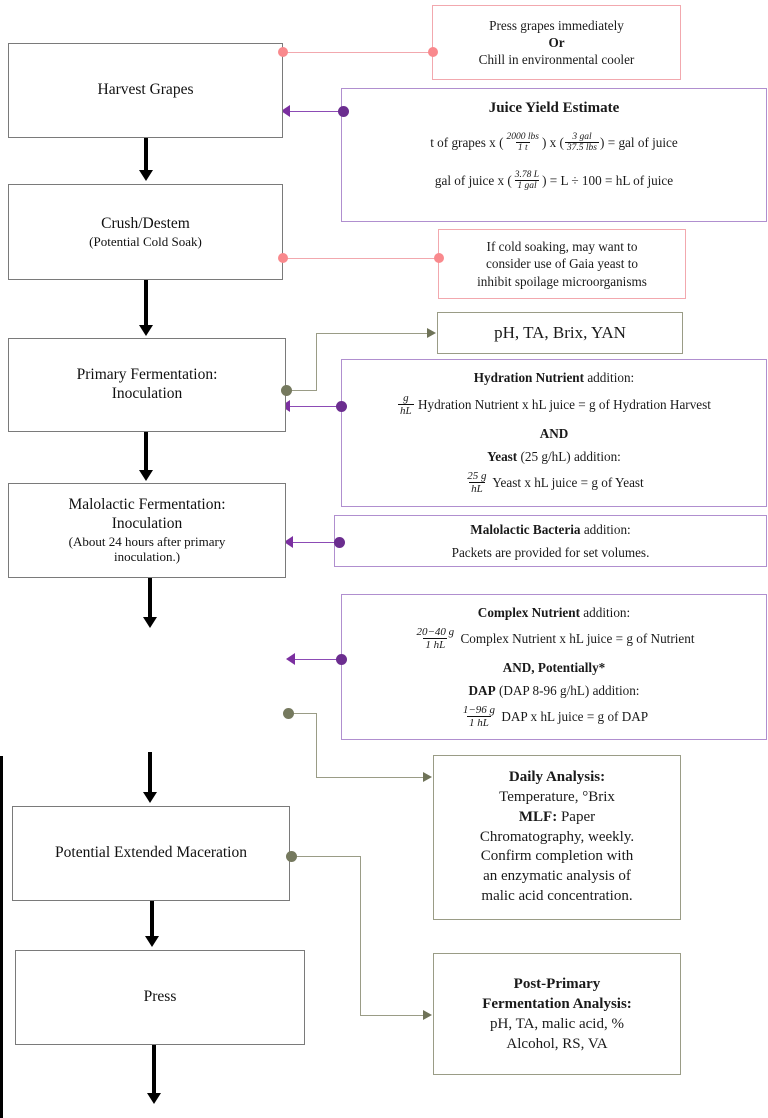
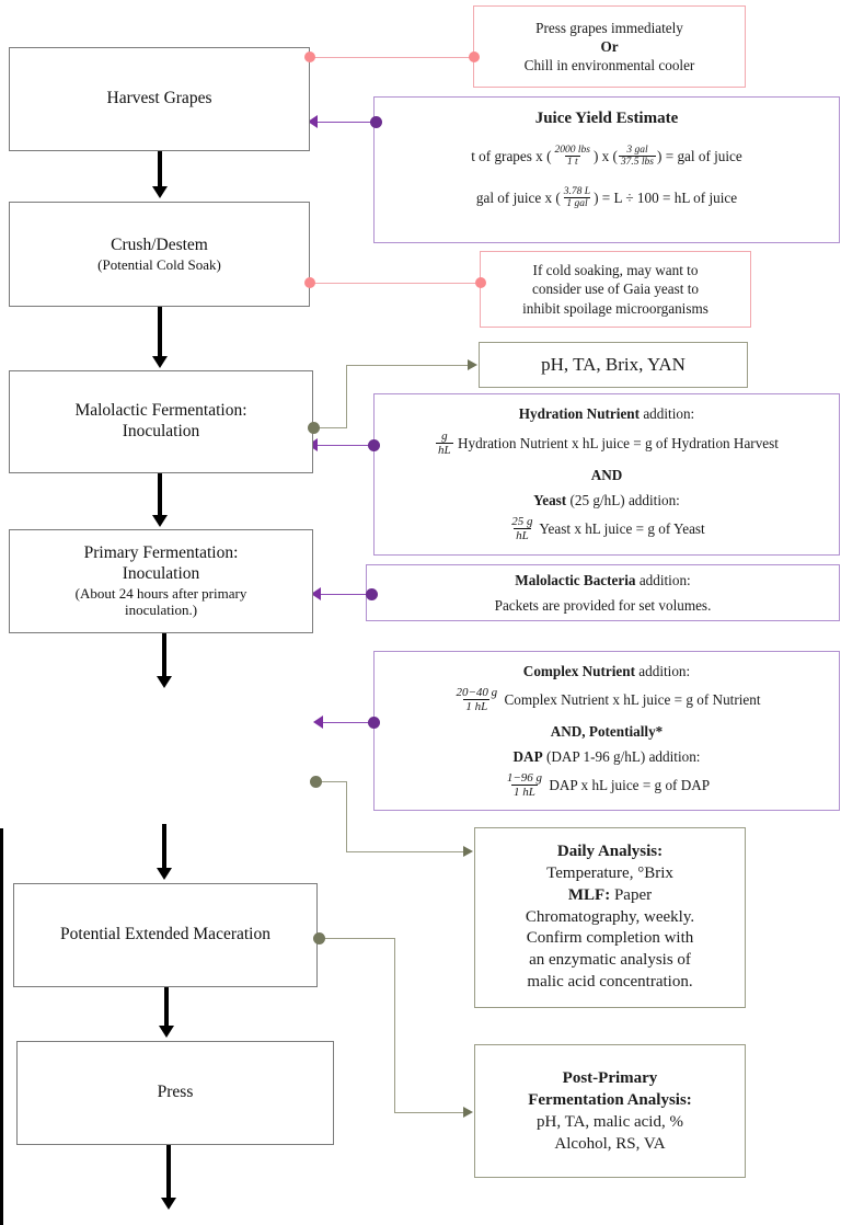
  Harvest Grapes
  Crush/Destem
  (Potential Cold Soak)
- Primary Fermentation:
+ Malolactic Fermentation:
  Inoculation
- Malolactic Fermentation:
+ Primary Fermentation:
  Inoculation
  (About 24 hours after primary
  inoculation.)
  Potential Extended Maceration
  Press
  Press grapes immediately
  Or
  Chill in environmental cooler
  Juice Yield Estimate
  t of grapes x (
  2000 lbs
  1 t
  ) x (
  3 gal
  37.5 lbs
  ) = gal of juice
  gal of juice x (
  3.78 L
  1 gal
  ) = L ÷ 100 = hL of juice
  If cold soaking, may want to
  consider use of Gaia yeast to
  inhibit spoilage microorganisms
  pH, TA, Brix, YAN
  Hydration Nutrient addition:
  g
  hL
  Hydration Nutrient x hL juice = g of Hydration Harvest
  AND
  Yeast (25 g/hL) addition:
  25 g
  hL
  Yeast x hL juice = g of Yeast
  Malolactic Bacteria addition:
  Packets are provided for set volumes.
  Complex Nutrient addition:
  20−40 g
  1 hL
  Complex Nutrient x hL juice = g of Nutrient
  AND, Potentially*
- DAP (DAP 8-96 g/hL) addition:
+ DAP (DAP 1-96 g/hL) addition:
  1−96 g
  1 hL
  DAP x hL juice = g of DAP
  Daily Analysis:
  Temperature, °Brix
  MLF: Paper
  Chromatography, weekly.
  Confirm completion with
  an enzymatic analysis of
  malic acid concentration.
  Post-Primary
  Fermentation Analysis:
  pH, TA, malic acid, %
  Alcohol, RS, VA
